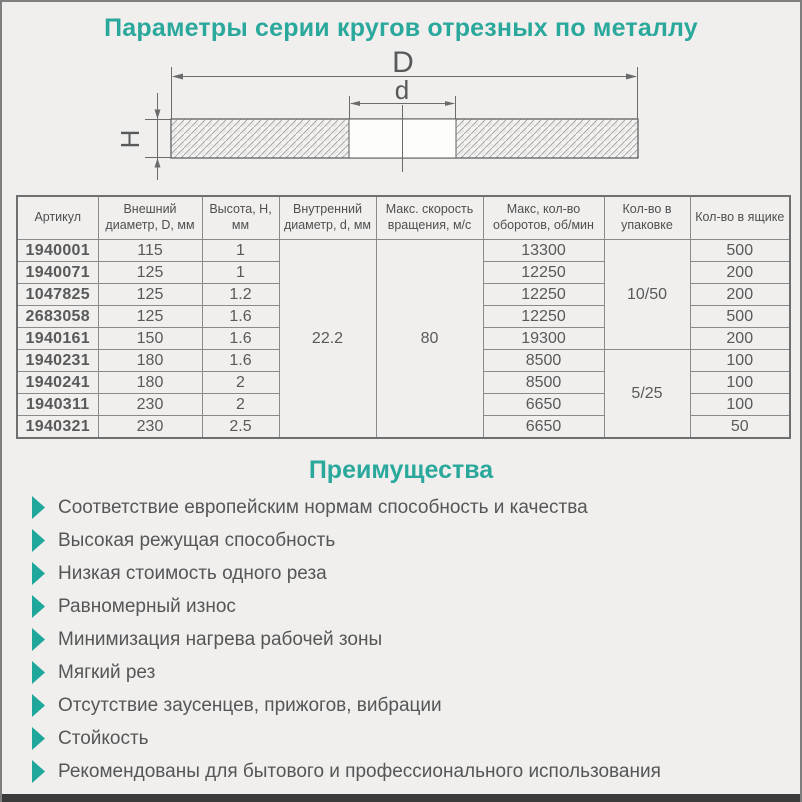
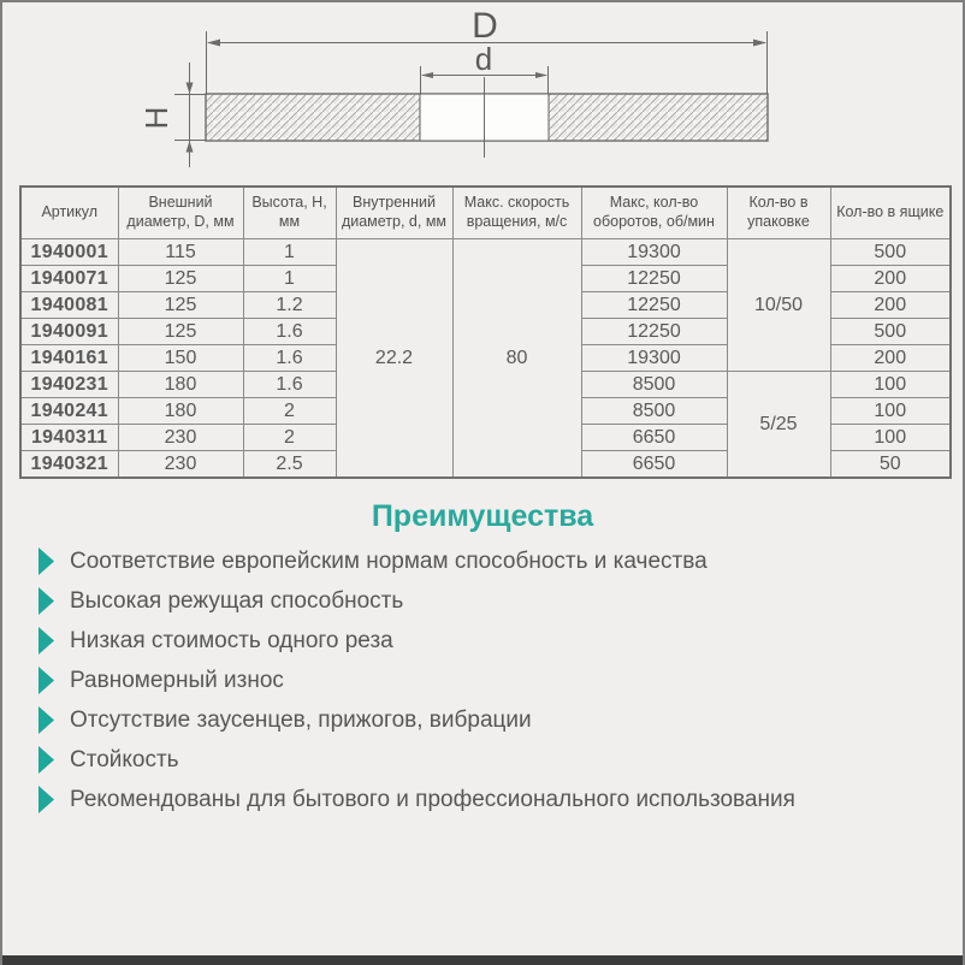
- Параметры серии кругов отрезных по металлу
  D
  d
  Артикул	Внешний диаметр, D, мм	Высота, Н, мм	Внутренний диаметр, d, мм	Макс. скорость вращения, м/с	Макс, кол-во оборотов, об/мин	Кол-во в упаковке	Кол-во в ящике
- 1940001	115	1	22.2	80	13300	10/50	500
+ 1940001	115	1	22.2	80	19300	10/50	500
  1940071	125	1	12250	200
- 1047825	125	1.2	12250	200
+ 1940081	125	1.2	12250	200
- 2683058	125	1.6	12250	500
+ 1940091	125	1.6	12250	500
  1940161	150	1.6	19300	200
  1940231	180	1.6	8500	5/25	100
  1940241	180	2	8500	100
  1940311	230	2	6650	100
  1940321	230	2.5	6650	50
  Преимущества
  Соответствие европейским нормам способность и качества
  Высокая режущая способность
  Низкая стоимость одного реза
  Равномерный износ
- Минимизация нагрева рабочей зоны
- Мягкий рез
  Отсутствие заусенцев, прижогов, вибрации
  Стойкость
  Рекомендованы для бытового и профессионального использования
